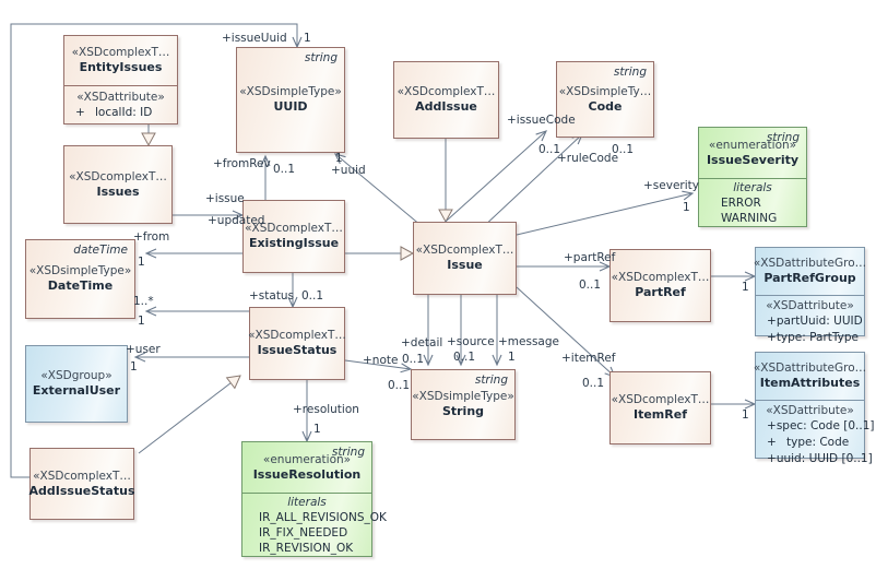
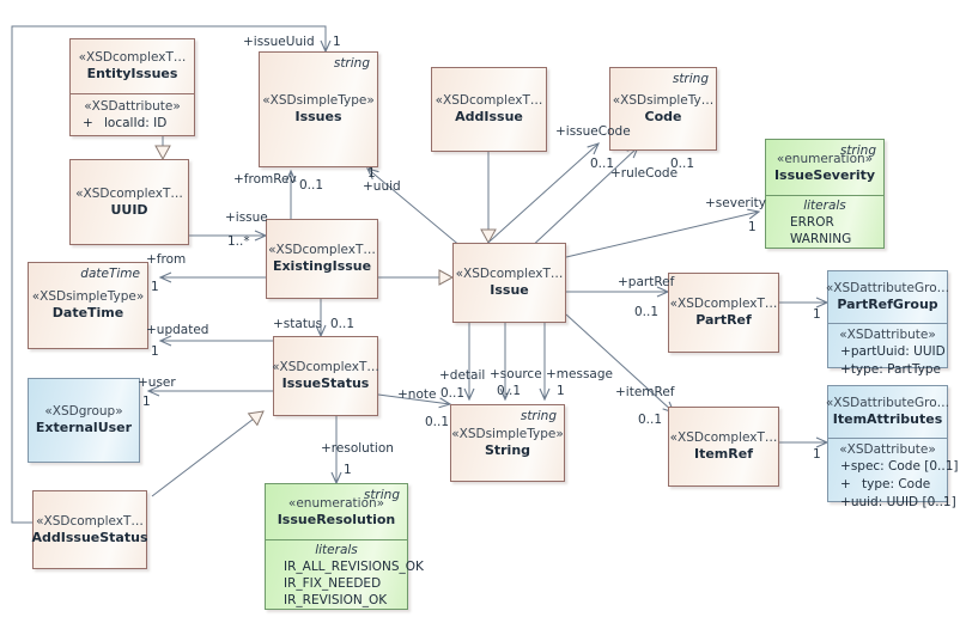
  «XSDcomplexT…
  EntityIssues
  «XSDattribute»
  +
  localId: ID
  «XSDcomplexT…
- Issues
+ UUID
  string
  «XSDsimpleType»
- UUID
+ Issues
  «XSDcomplexT…
  AddIssue
  string
  «XSDsimpleTy…
  Code
  string
  «enumeration»
  IssueSeverity
  literals
  ERROR
  WARNING
  «XSDcomplexT…
  ExistingIssue
  «XSDcomplexT…
  Issue
  dateTime
  «XSDsimpleType»
  DateTime
  «XSDcomplexT…
  IssueStatus
  «XSDgroup»
  ExternalUser
  «XSDcomplexT…
  AddIssueStatus
  string
  «XSDsimpleType»
  String
  string
  «enumeration»
  IssueResolution
  literals
  IR_ALL_REVISIONS_OK
  IR_FIX_NEEDED
  IR_REVISION_OK
  «XSDcomplexT…
  PartRef
  «XSDcomplexT…
  ItemRef
  «XSDattributeGro…
  PartRefGroup
  «XSDattribute»
  +
  partUuid: UUID
  +
  type: PartType
  «XSDattributeGro…
  ItemAttributes
  «XSDattribute»
  +
  spec: Code [0..1]
  +
  type: Code
  +
  uuid: UUID [0..1]
  +issueUuid
  1
  +fromRev
  0..1
  +uuid
  1
  +issue
- +updated
+ 1..*
  +from
  1
- 1..*
+ +updated
  1
  +user
  1
  +status
  0..1
  +resolution
  1
  +note
  0..1
  +detail
  0..1
  +source
  0..1
  +message
  1
  +issueCode
  0..1
  +ruleCode
  0..1
  +severity
  1
  +partRef
  0..1
  +itemRef
  0..1
  1
  1
